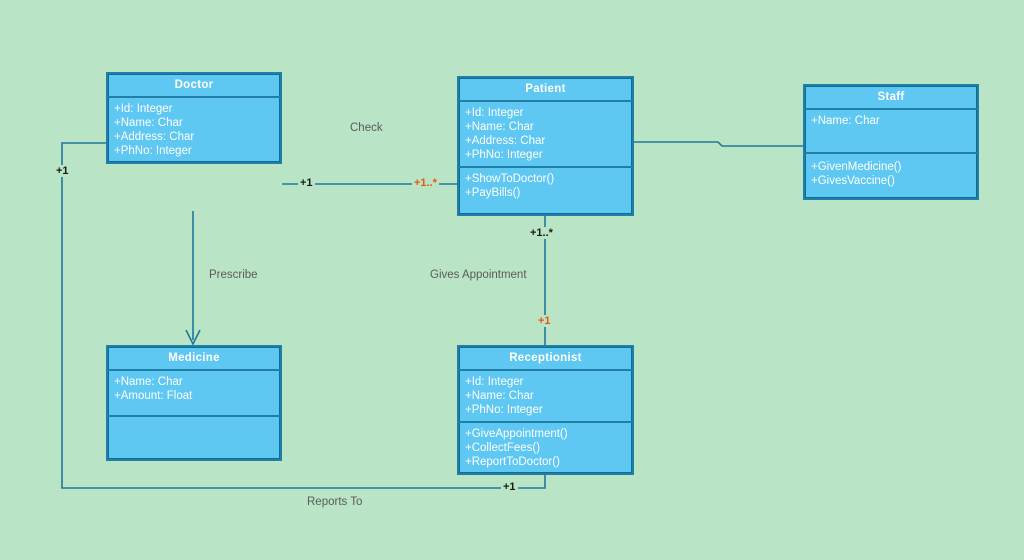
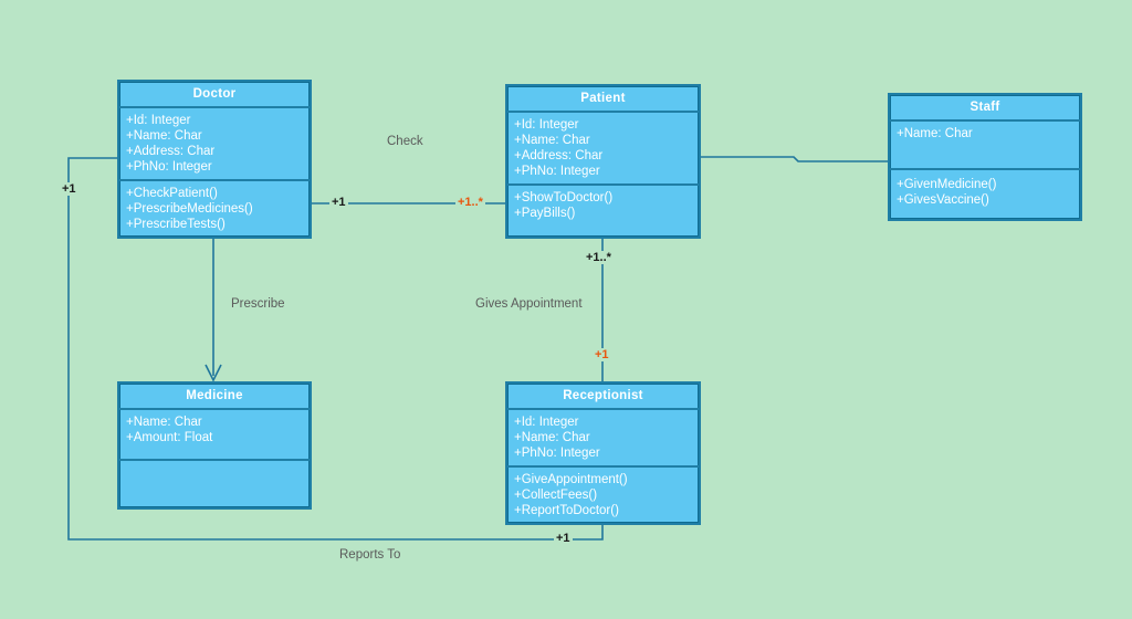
  Doctor
  +Id: Integer
  +Name: Char
  +Address: Char
  +PhNo: Integer
+ +CheckPatient()
+ +PrescribeMedicines()
+ +PrescribeTests()
  Patient
  +Id: Integer
  +Name: Char
  +Address: Char
  +PhNo: Integer
  +ShowToDoctor()
  +PayBills()
  Staff
  +Name: Char
  +GivenMedicine()
  +GivesVaccine()
  Medicine
  +Name: Char
  +Amount: Float
  Receptionist
  +Id: Integer
  +Name: Char
  +PhNo: Integer
  +GiveAppointment()
  +CollectFees()
  +ReportToDoctor()
  Check
  Prescribe
  Gives Appointment
  Reports To
  +1
  +1
  +1..*
  +1..*
  +1
  +1
